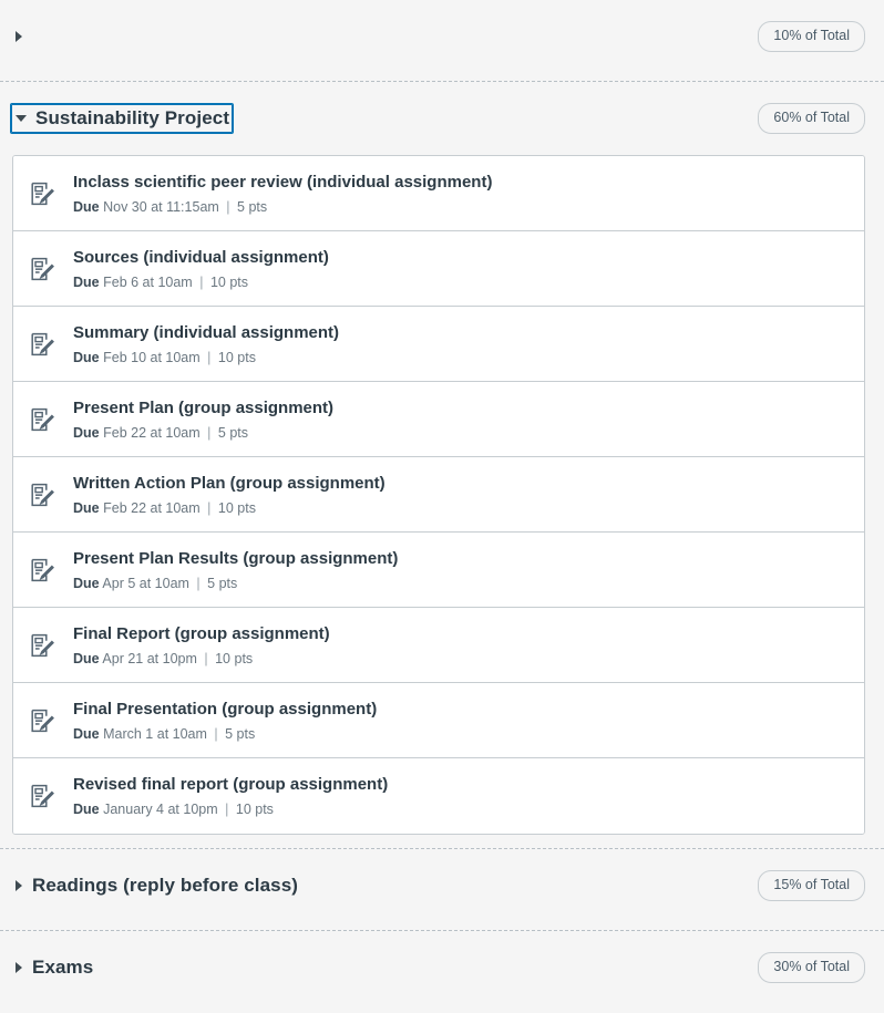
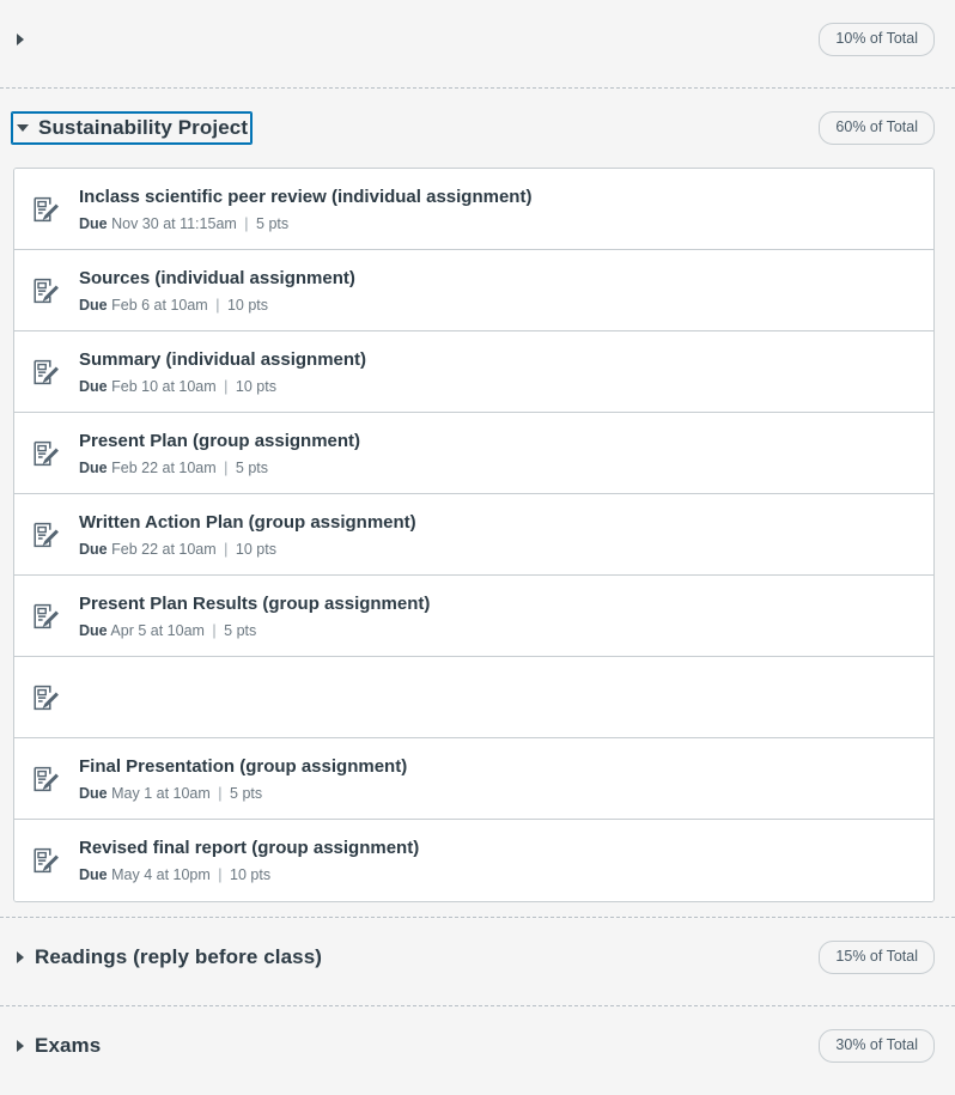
  10% of Total
  Sustainability Project
  60% of Total
  Inclass scientific peer review (individual assignment)
  Due Nov 30 at 11:15am | 5 pts
  Sources (individual assignment)
  Due Feb 6 at 10am | 10 pts
  Summary (individual assignment)
  Due Feb 10 at 10am | 10 pts
  Present Plan (group assignment)
  Due Feb 22 at 10am | 5 pts
  Written Action Plan (group assignment)
  Due Feb 22 at 10am | 10 pts
  Present Plan Results (group assignment)
  Due Apr 5 at 10am | 5 pts
- Final Report (group assignment)
- Due Apr 21 at 10pm | 10 pts
  Final Presentation (group assignment)
- Due March 1 at 10am | 5 pts
+ Due May 1 at 10am | 5 pts
  Revised final report (group assignment)
- Due January 4 at 10pm | 10 pts
+ Due May 4 at 10pm | 10 pts
  Readings (reply before class)
  15% of Total
  Exams
  30% of Total
